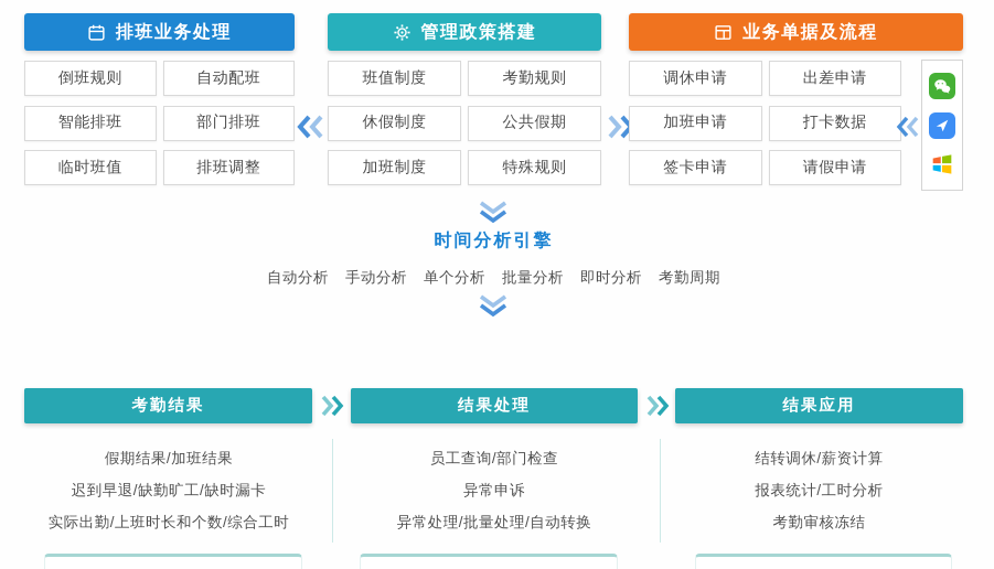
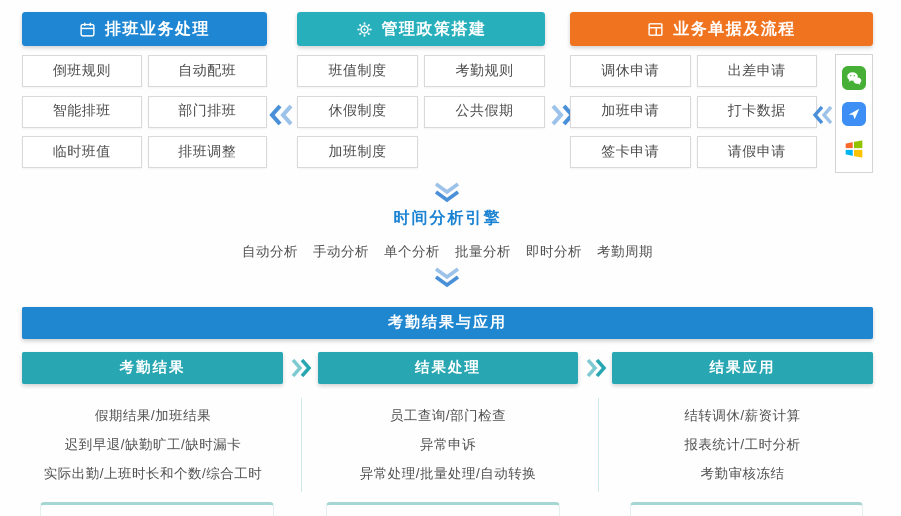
  排班业务处理
  倒班规则
  自动配班
  智能排班
  部门排班
  临时班值
  排班调整
  管理政策搭建
  班值制度
  考勤规则
  休假制度
  公共假期
  加班制度
- 特殊规则
  业务单据及流程
  调休申请
  出差申请
  加班申请
  打卡数据
  签卡申请
  请假申请
  时间分析引擎
  自动分析
  手动分析
  单个分析
  批量分析
  即时分析
  考勤周期
+ 考勤结果与应用
  考勤结果
  结果处理
  结果应用
  假期结果/加班结果
  迟到早退/缺勤旷工/缺时漏卡
  实际出勤/上班时长和个数/综合工时
  员工查询/部门检查
  异常申诉
  异常处理/批量处理/自动转换
  结转调休/薪资计算
  报表统计/工时分析
  考勤审核冻结
